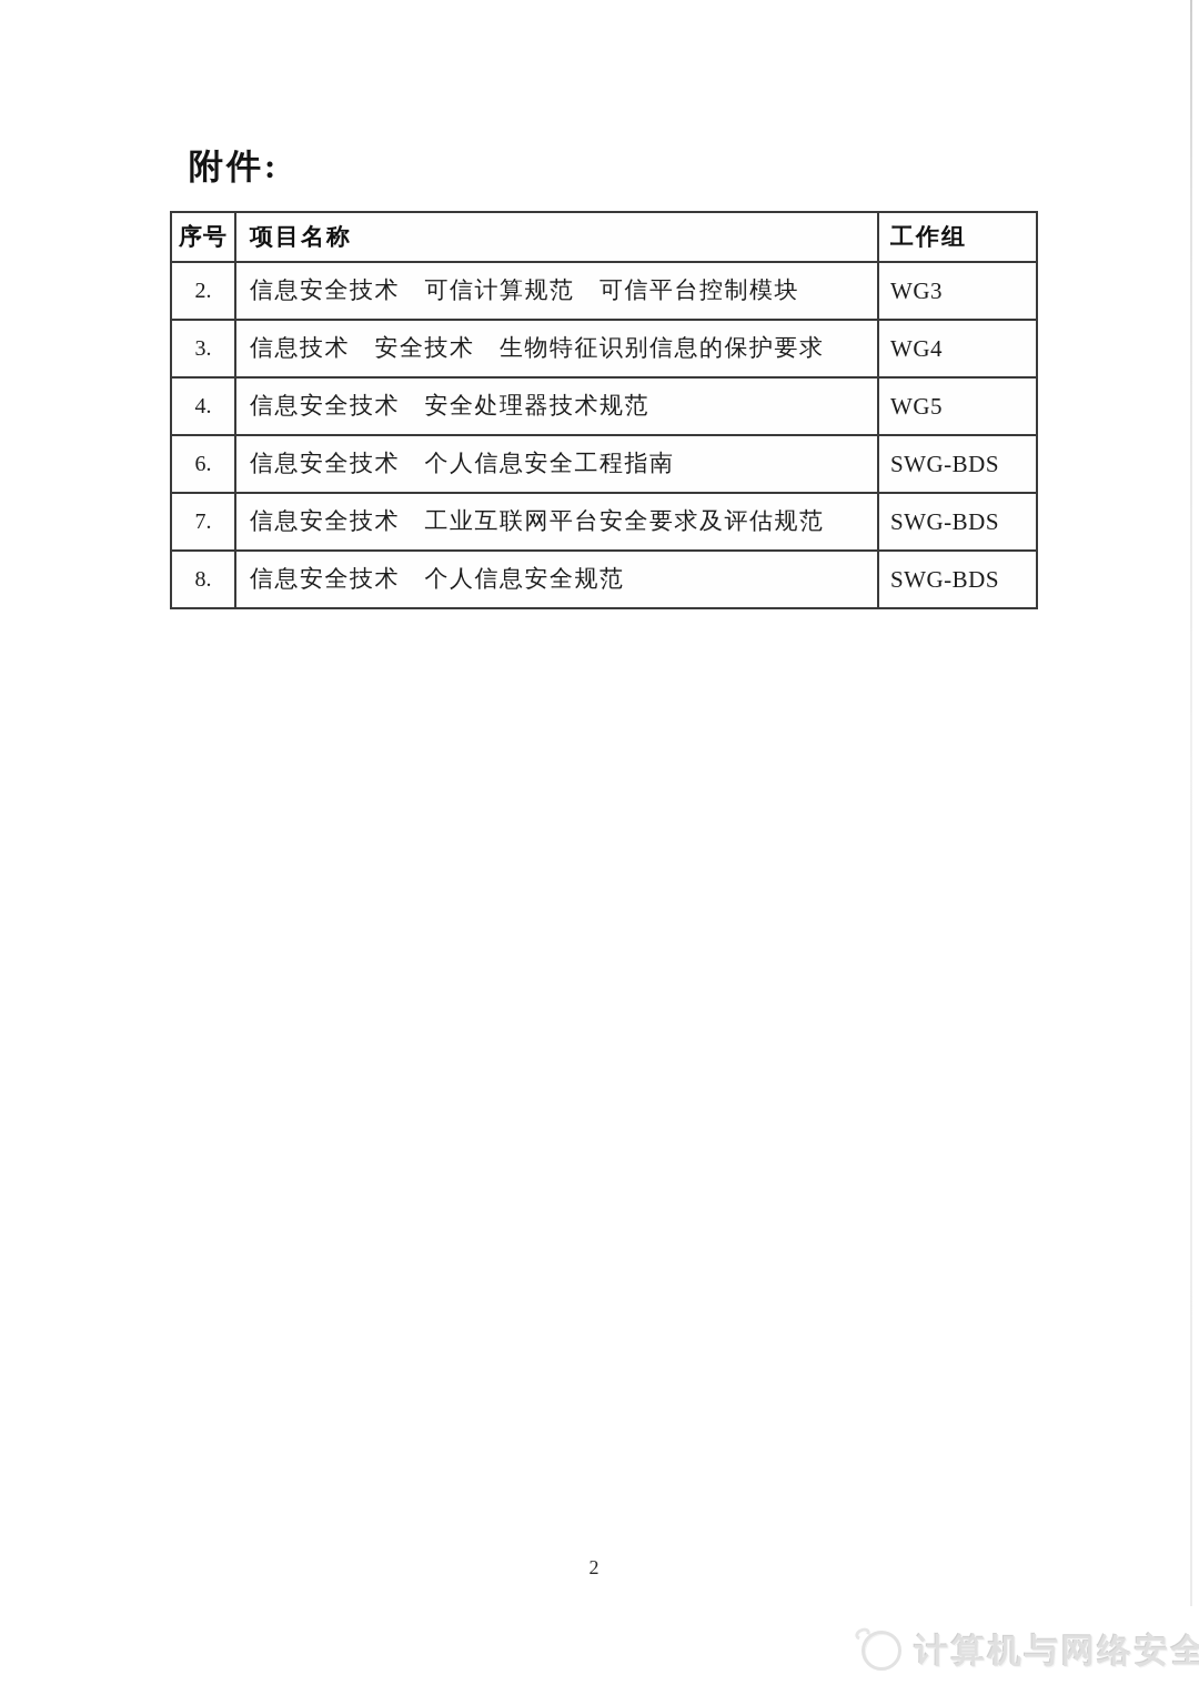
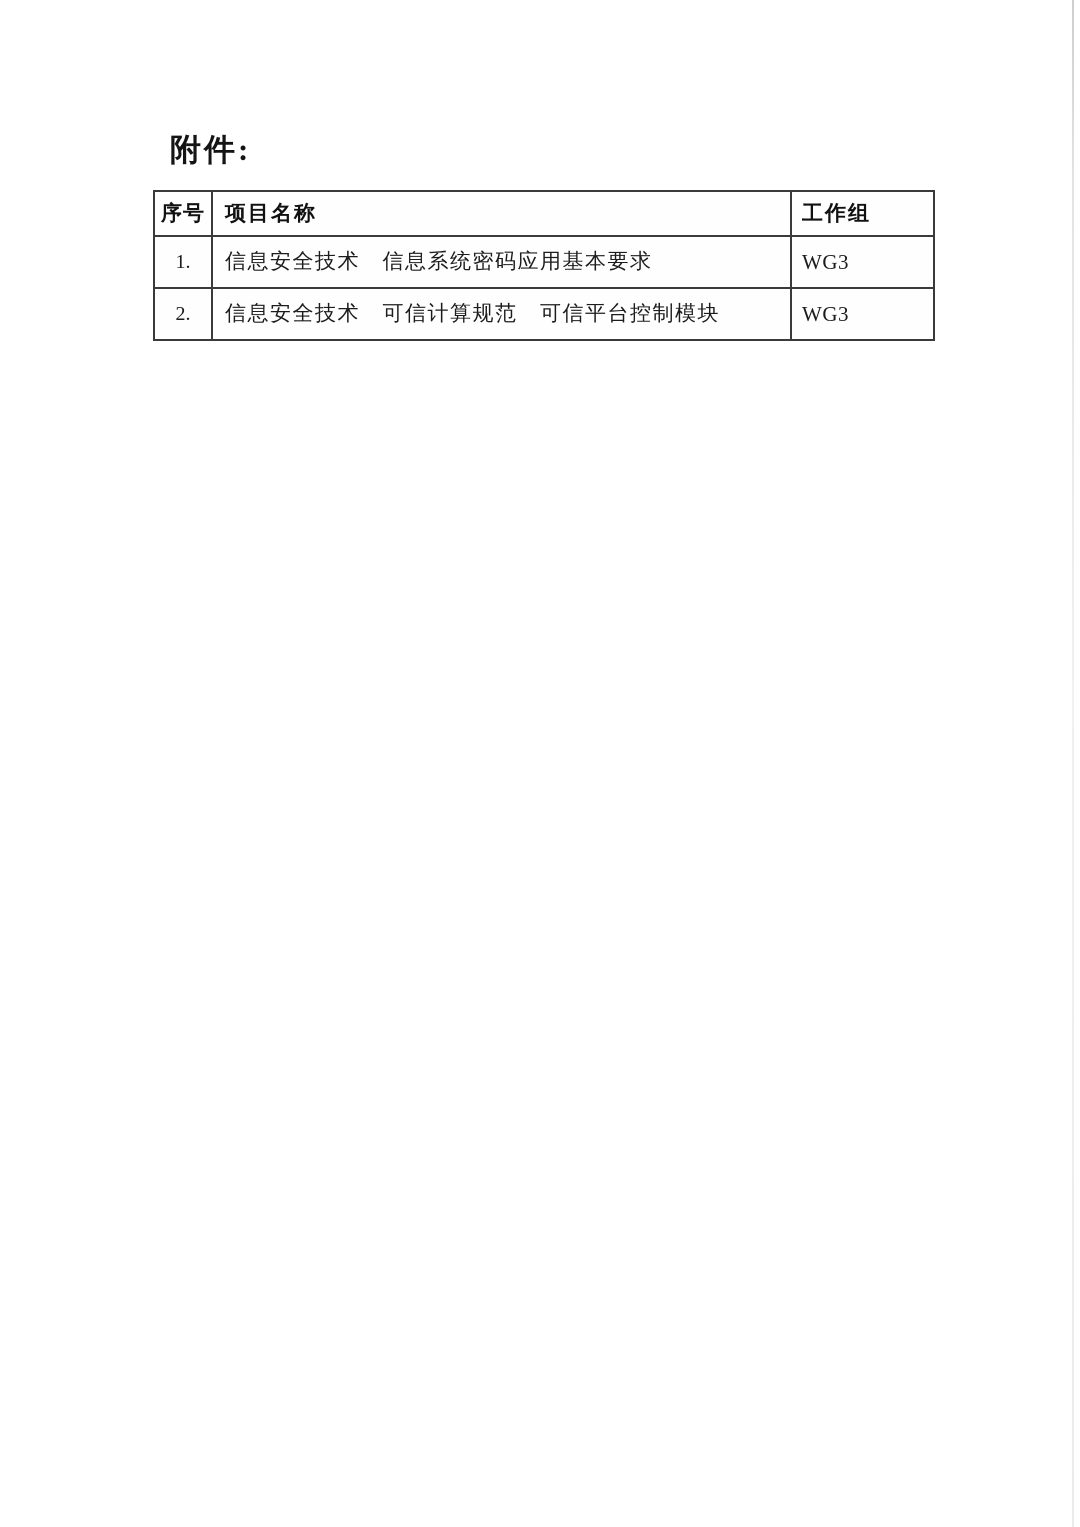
  附件:
  序号	项目名称	工作组
+ 1.	信息安全技术 信息系统密码应用基本要求	WG3
  2.	信息安全技术 可信计算规范 可信平台控制模块	WG3
- 3.	信息技术 安全技术 生物特征识别信息的保护要求	WG4
- 4.	信息安全技术 安全处理器技术规范	WG5
- 6.	信息安全技术 个人信息安全工程指南	SWG-BDS
- 7.	信息安全技术 工业互联网平台安全要求及评估规范	SWG-BDS
- 8.	信息安全技术 个人信息安全规范	SWG-BDS
- 2
- 计算机与网络安全
